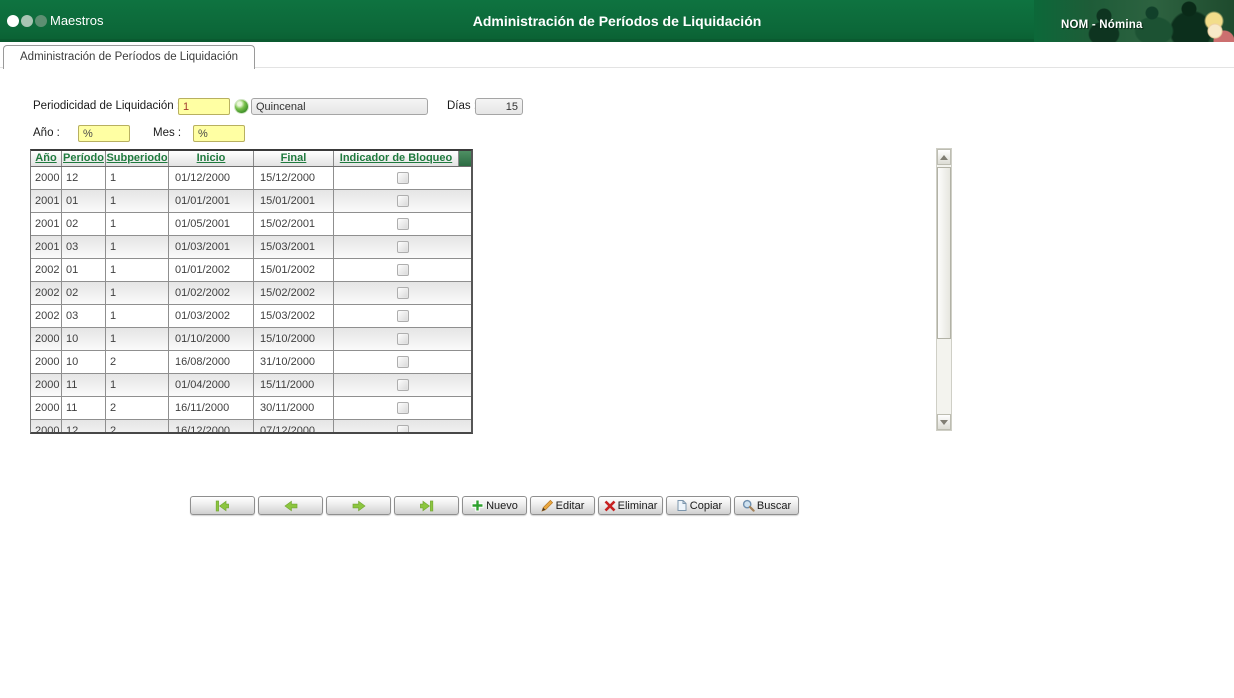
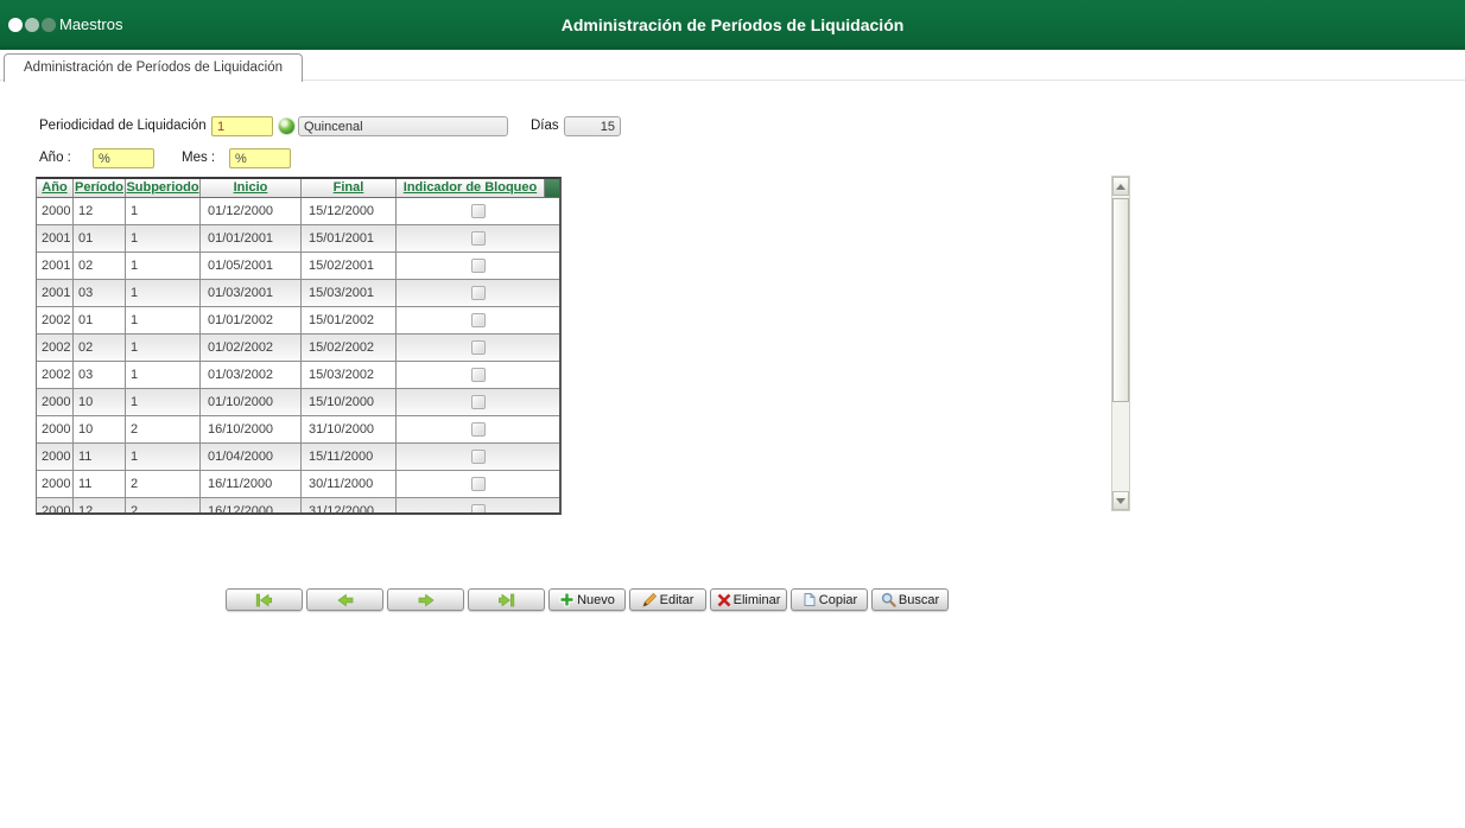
  Maestros
  Administración de Períodos de Liquidación
- NOM - Nómina
  Administración de Períodos de Liquidación
  Periodicidad de Liquidación
  1
  Quincenal
  Días
  15
  Año :
  %
  Mes :
  %
  Año
  Período
  Subperiodo
  Inicio
  Final
  Indicador de Bloqueo
  2000
  12
  1
  01/12/2000
  15/12/2000
  2001
  01
  1
  01/01/2001
  15/01/2001
  2001
  02
  1
  01/05/2001
  15/02/2001
  2001
  03
  1
  01/03/2001
  15/03/2001
  2002
  01
  1
  01/01/2002
  15/01/2002
  2002
  02
  1
  01/02/2002
  15/02/2002
  2002
  03
  1
  01/03/2002
  15/03/2002
  2000
  10
  1
  01/10/2000
  15/10/2000
  2000
  10
  2
- 16/08/2000
+ 16/10/2000
  31/10/2000
  2000
  11
  1
  01/04/2000
  15/11/2000
  2000
  11
  2
  16/11/2000
  30/11/2000
  2000
  12
  2
  16/12/2000
- 07/12/2000
+ 31/12/2000
  Nuevo
  Editar
  Eliminar
  Copiar
  Buscar
